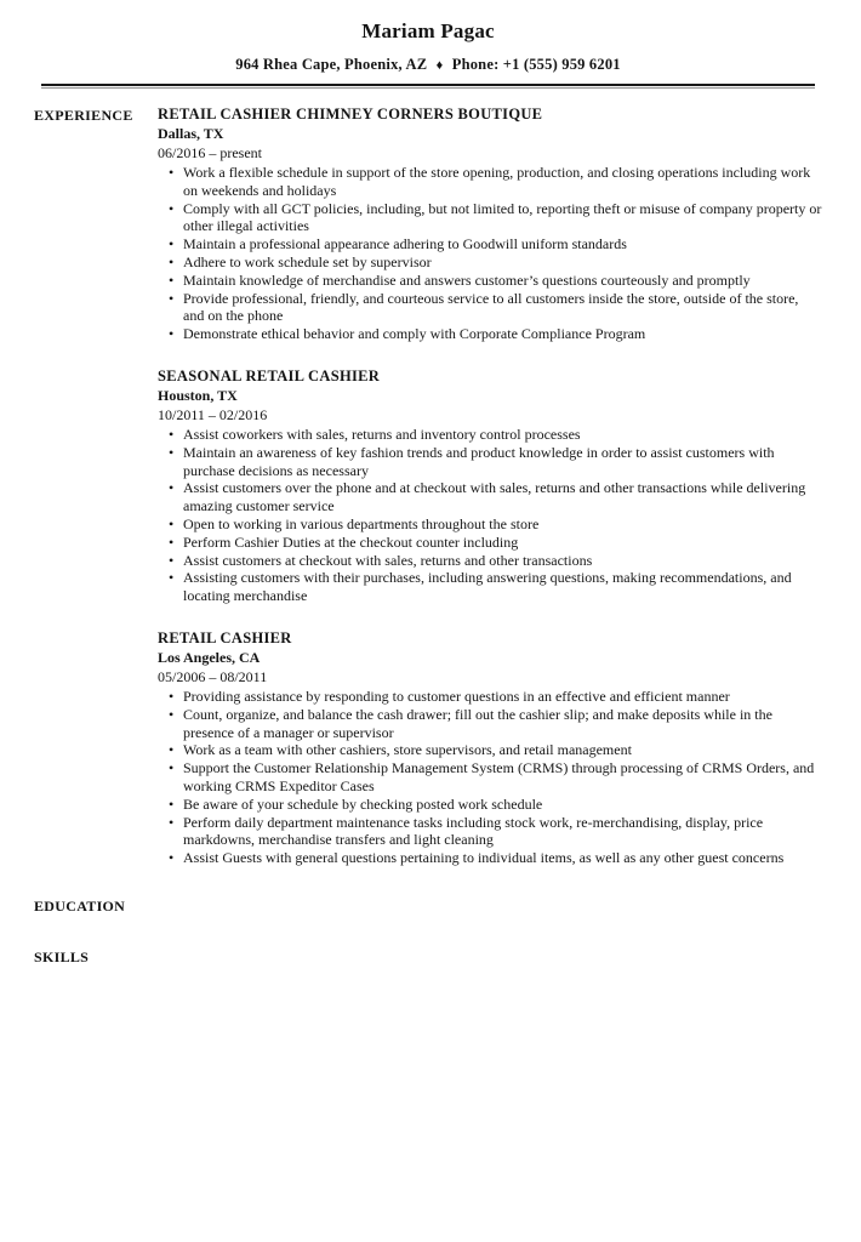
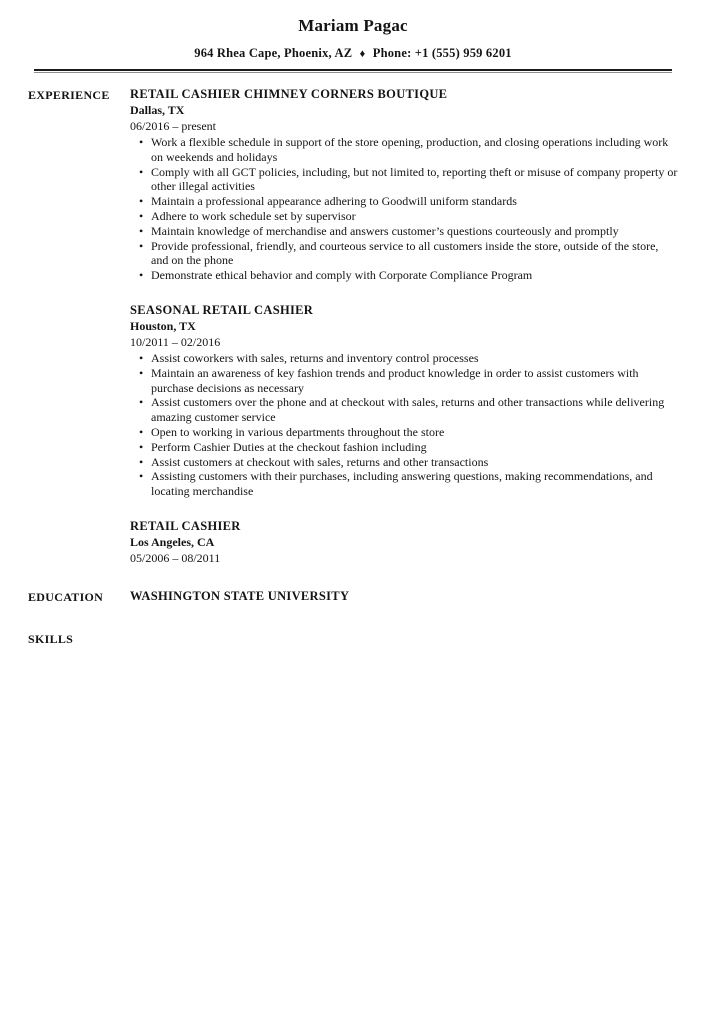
  Mariam Pagac
  964 Rhea Cape, Phoenix, AZ ♦ Phone: +1 (555) 959 6201
  EXPERIENCE
  RETAIL CASHIER CHIMNEY CORNERS BOUTIQUE
  Dallas, TX
  06/2016 – present
  Work a flexible schedule in support of the store opening, production, and closing operations including work on weekends and holidays
  Comply with all GCT policies, including, but not limited to, reporting theft or misuse of company property or other illegal activities
  Maintain a professional appearance adhering to Goodwill uniform standards
  Adhere to work schedule set by supervisor
  Maintain knowledge of merchandise and answers customer’s questions courteously and promptly
  Provide professional, friendly, and courteous service to all customers inside the store, outside of the store, and on the phone
  Demonstrate ethical behavior and comply with Corporate Compliance Program
  SEASONAL RETAIL CASHIER
  Houston, TX
  10/2011 – 02/2016
  Assist coworkers with sales, returns and inventory control processes
  Maintain an awareness of key fashion trends and product knowledge in order to assist customers with purchase decisions as necessary
  Assist customers over the phone and at checkout with sales, returns and other transactions while delivering amazing customer service
  Open to working in various departments throughout the store
- Perform Cashier Duties at the checkout counter including
+ Perform Cashier Duties at the checkout fashion including
  Assist customers at checkout with sales, returns and other transactions
  Assisting customers with their purchases, including answering questions, making recommendations, and locating merchandise
  RETAIL CASHIER
  Los Angeles, CA
  05/2006 – 08/2011
- Providing assistance by responding to customer questions in an effective and efficient manner
- Count, organize, and balance the cash drawer; fill out the cashier slip; and make deposits while in the presence of a manager or supervisor
- Work as a team with other cashiers, store supervisors, and retail management
- Support the Customer Relationship Management System (CRMS) through processing of CRMS Orders, and working CRMS Expeditor Cases
- Be aware of your schedule by checking posted work schedule
- Perform daily department maintenance tasks including stock work, re-merchandising, display, price markdowns, merchandise transfers and light cleaning
- Assist Guests with general questions pertaining to individual items, as well as any other guest concerns
  EDUCATION
+ WASHINGTON STATE UNIVERSITY
  SKILLS
